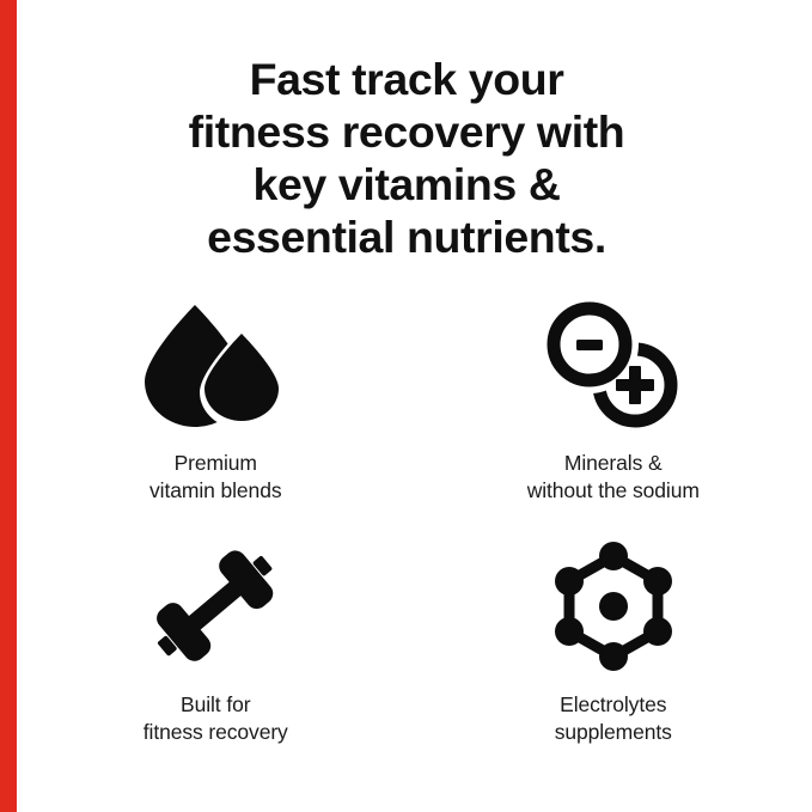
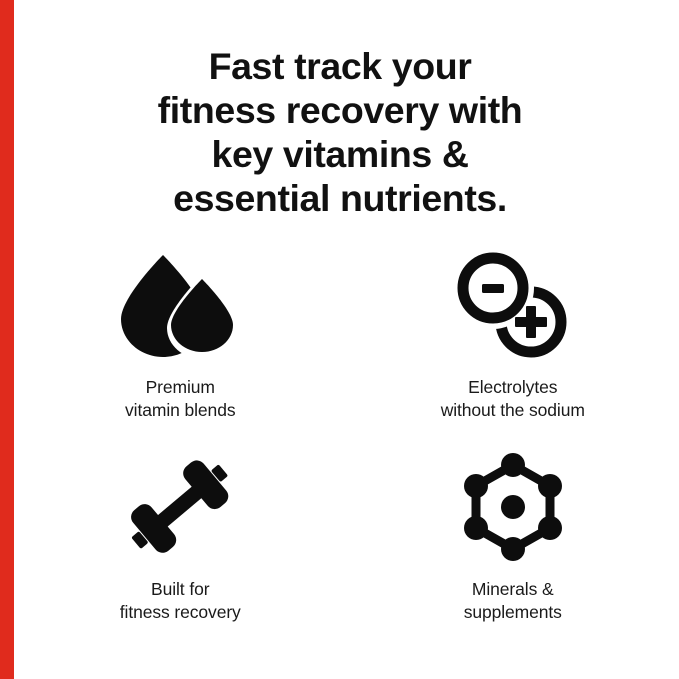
  Fast track your
  fitness recovery with
  key vitamins &
  essential nutrients.
  Premium
  vitamin blends
- Minerals &
+ Electrolytes
  without the sodium
  Built for
  fitness recovery
- Electrolytes
+ Minerals &
  supplements
